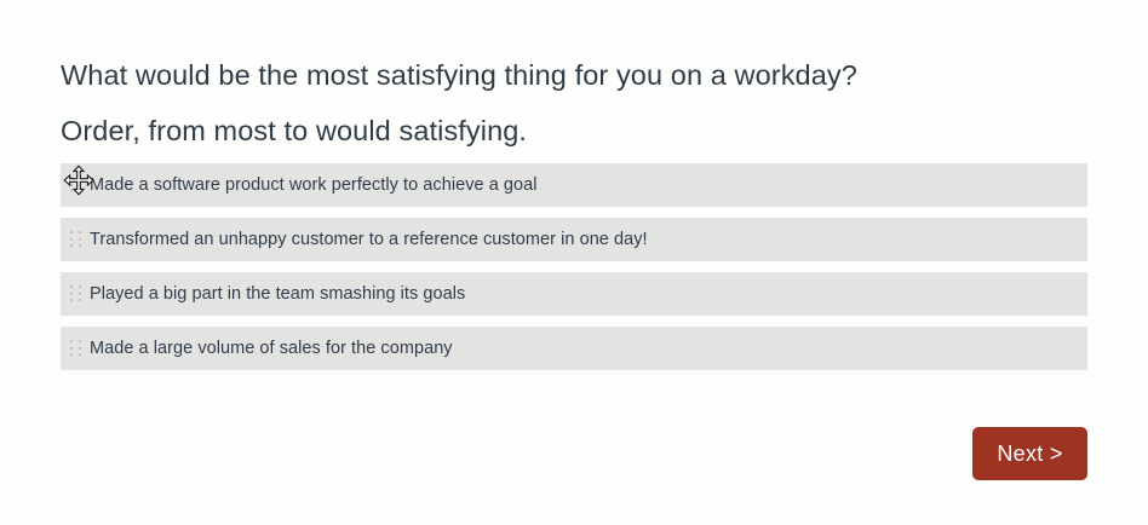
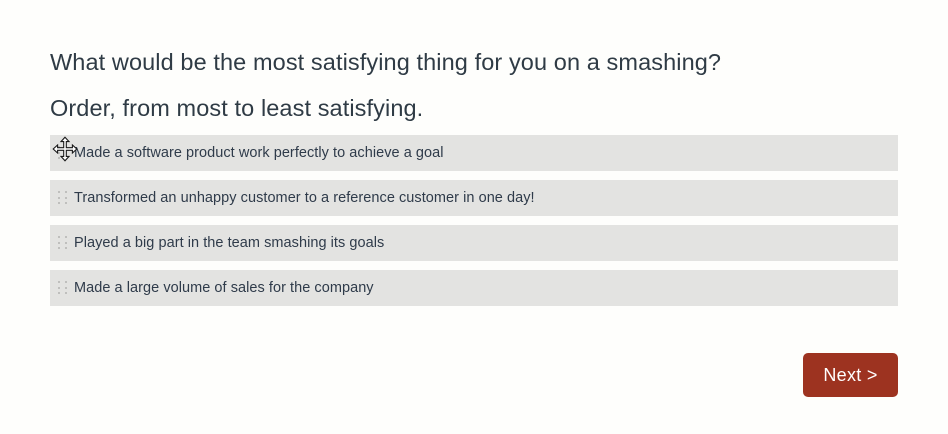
- What would be the most satisfying thing for you on a workday?
+ What would be the most satisfying thing for you on a smashing?
- Order, from most to would satisfying.
+ Order, from most to least satisfying.
  Made a software product work perfectly to achieve a goal
  Transformed an unhappy customer to a reference customer in one day!
  Played a big part in the team smashing its goals
  Made a large volume of sales for the company
  Next >
